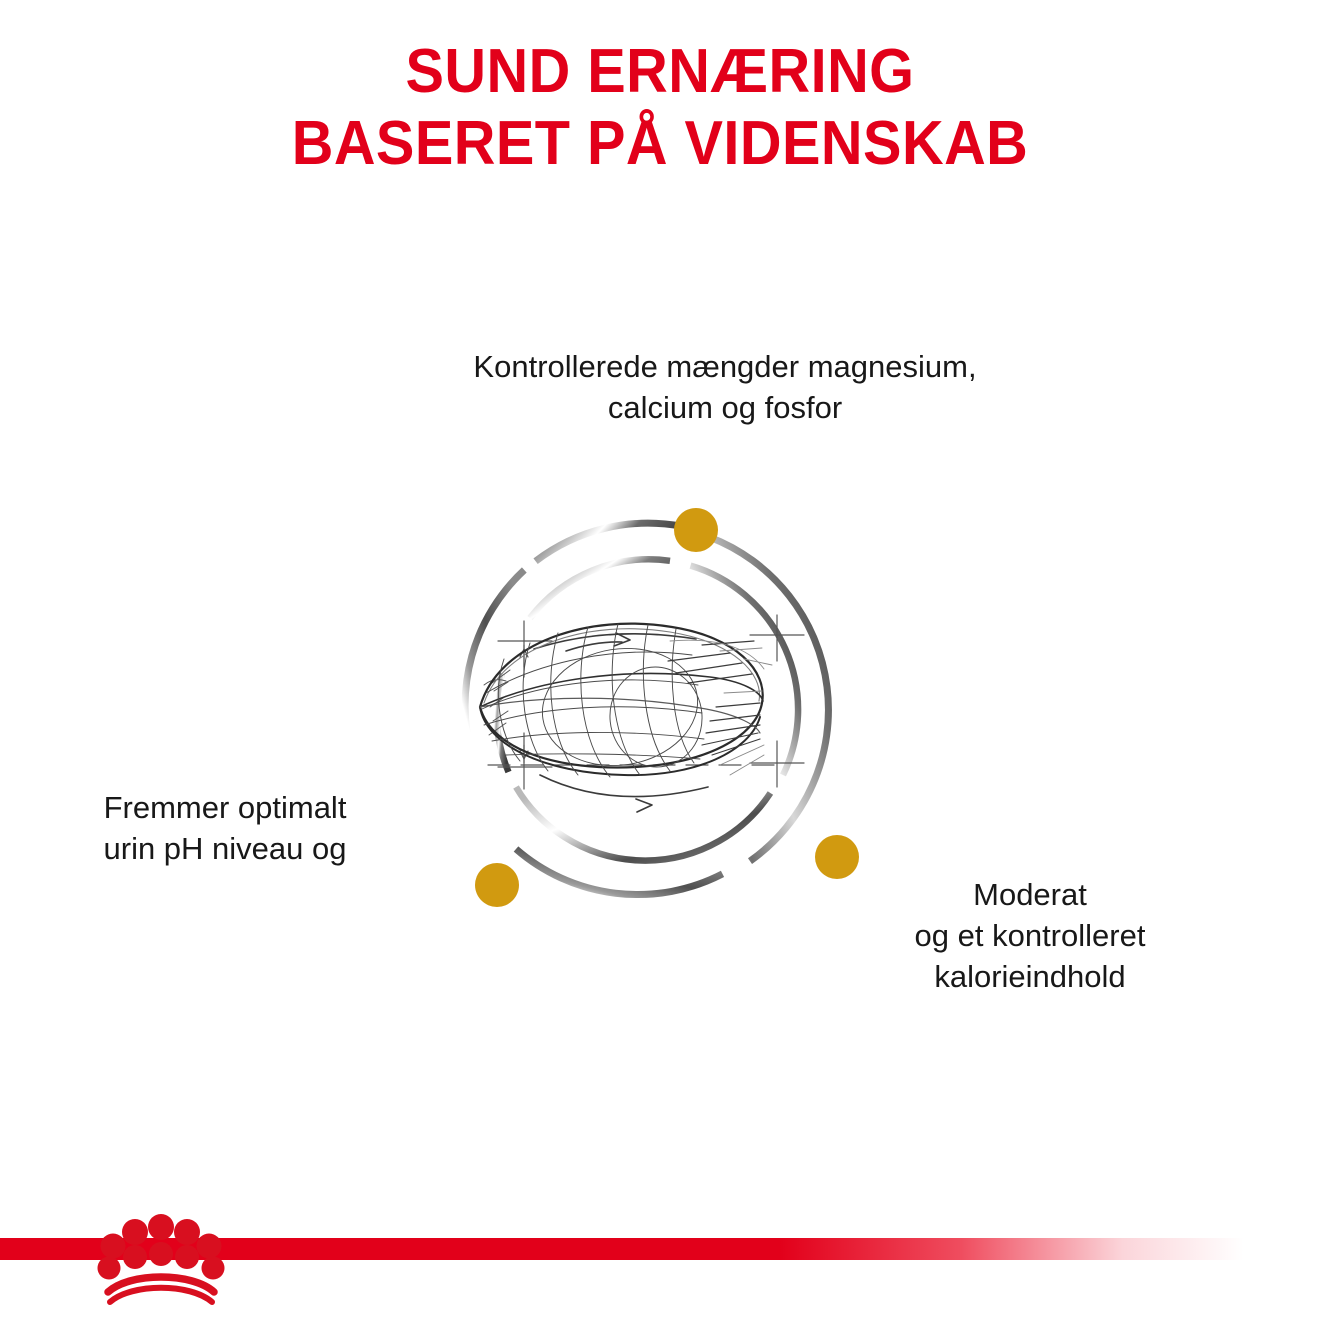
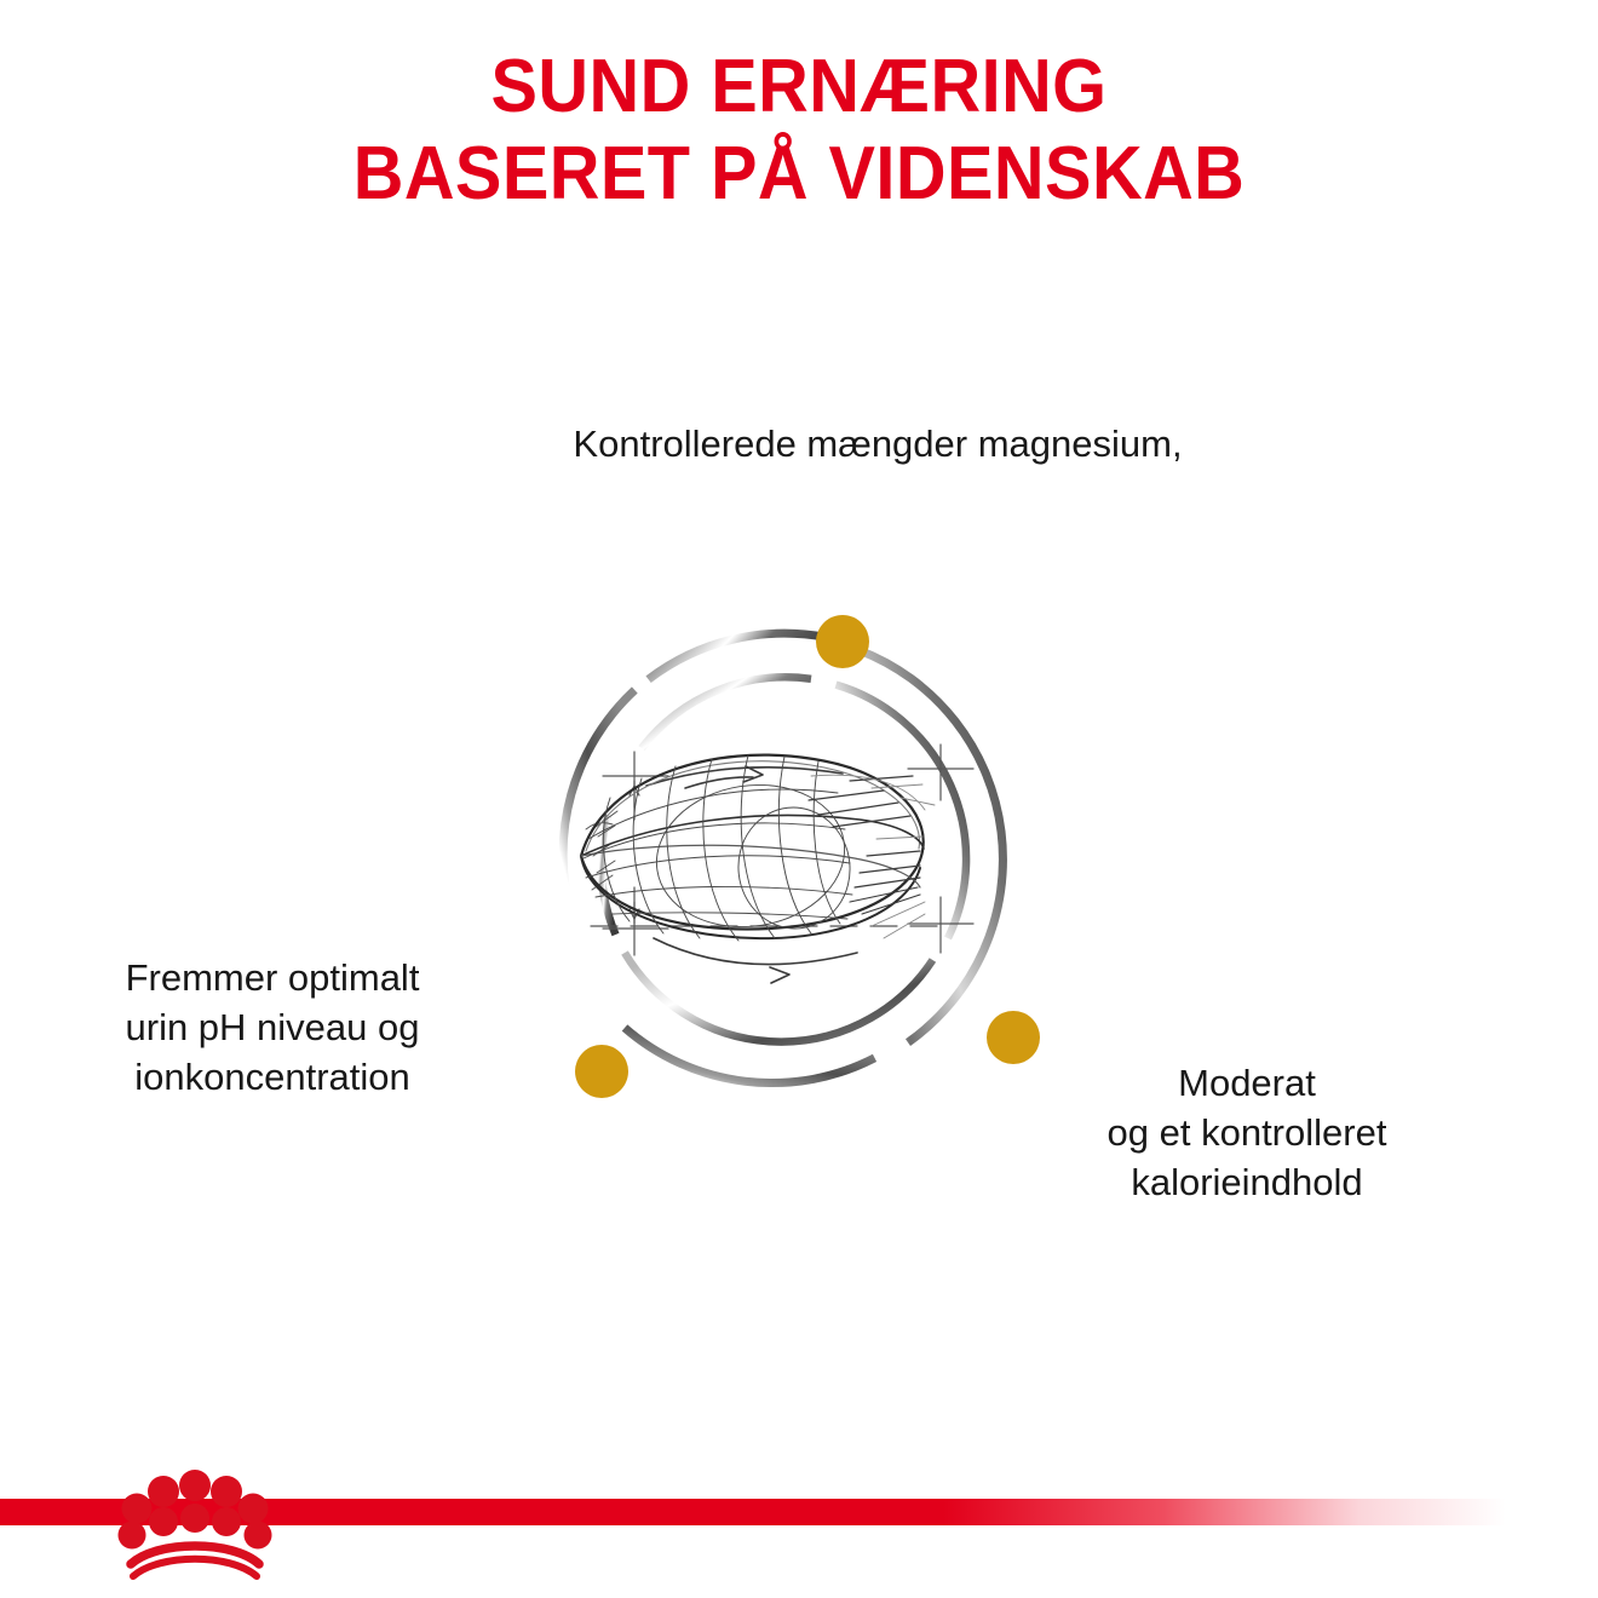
  SUND ERNÆRING
  BASERET PÅ VIDENSKAB
  Kontrollerede mængder magnesium,
- calcium og fosfor
  Fremmer optimalt
  urin pH niveau og
+ ionkoncentration
  Moderat
  og et kontrolleret
  kalorieindhold
